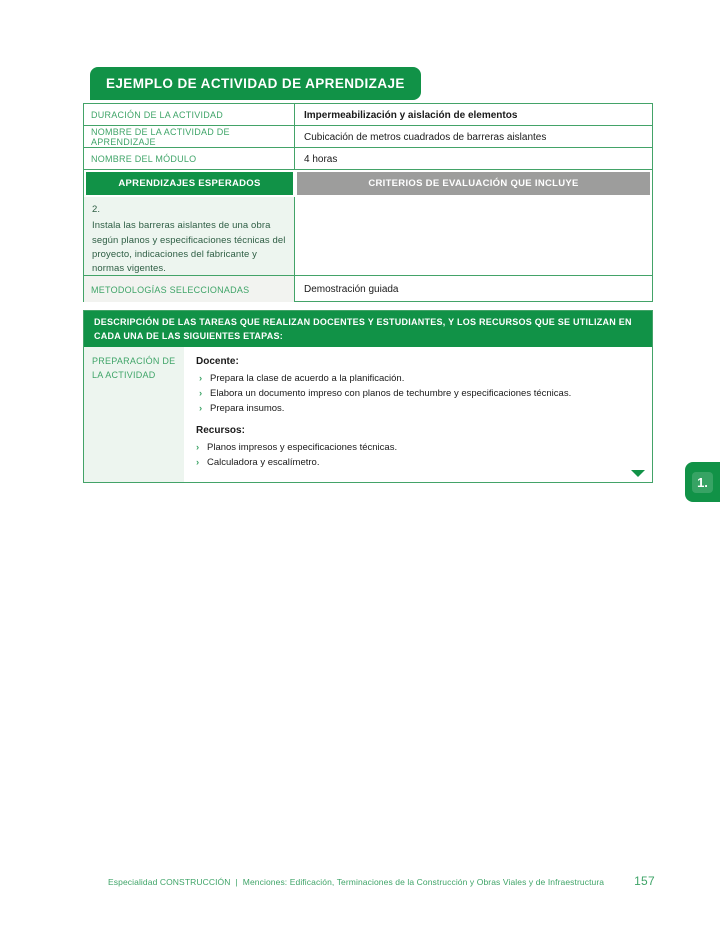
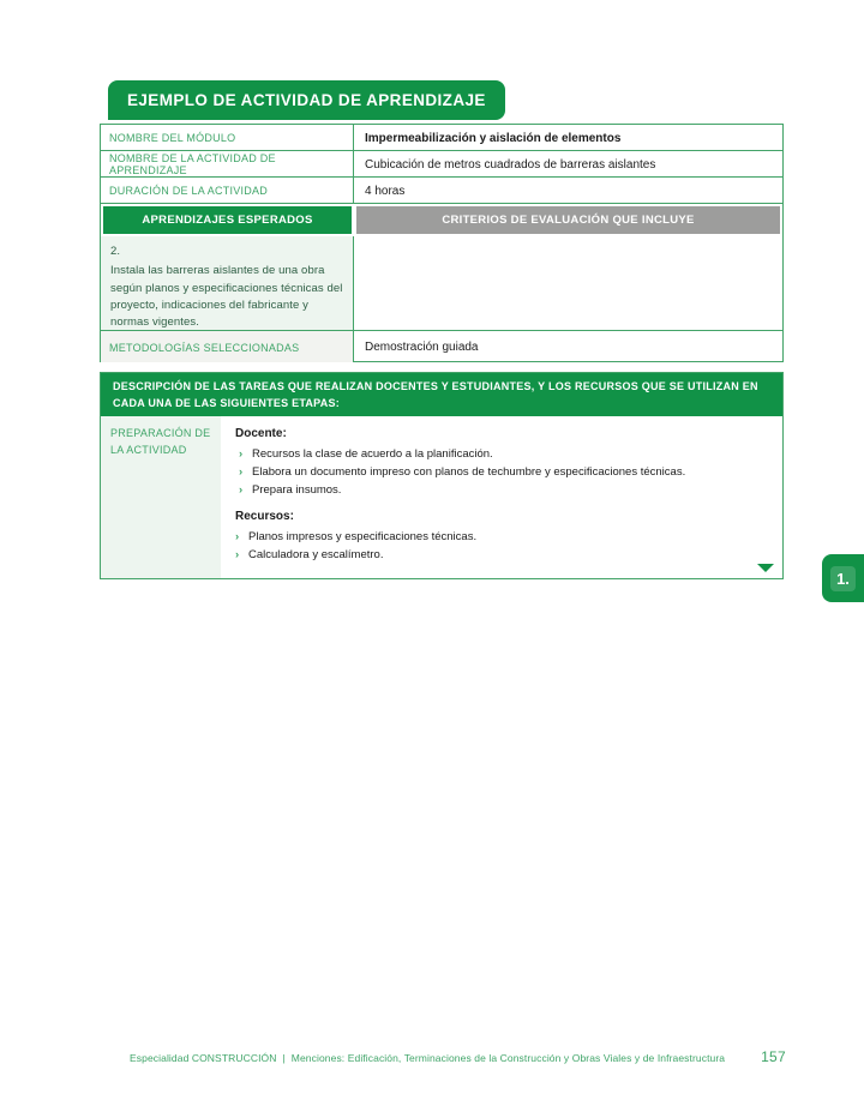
  EJEMPLO DE ACTIVIDAD DE APRENDIZAJE
- DURACIÓN DE LA ACTIVIDAD
+ NOMBRE DEL MÓDULO
  Impermeabilización y aislación de elementos
  NOMBRE DE LA ACTIVIDAD DE APRENDIZAJE
  Cubicación de metros cuadrados de barreras aislantes
- NOMBRE DEL MÓDULO
+ DURACIÓN DE LA ACTIVIDAD
  4 horas
  APRENDIZAJES ESPERADOS
  CRITERIOS DE EVALUACIÓN QUE INCLUYE
  2.
  Instala las barreras aislantes de una obra según planos y especificaciones técnicas del proyecto, indicaciones del fabricante y normas vigentes.
  METODOLOGÍAS SELECCIONADAS
  Demostración guiada
  DESCRIPCIÓN DE LAS TAREAS QUE REALIZAN DOCENTES Y ESTUDIANTES, Y LOS RECURSOS QUE SE UTILIZAN EN CADA UNA DE LAS SIGUIENTES ETAPAS:
  PREPARACIÓN DE LA ACTIVIDAD
  Docente:
  ›
- Prepara la clase de acuerdo a la planificación.
+ Recursos la clase de acuerdo a la planificación.
  ›
  Elabora un documento impreso con planos de techumbre y especificaciones técnicas.
  ›
  Prepara insumos.
  Recursos:
  ›
  Planos impresos y especificaciones técnicas.
  ›
  Calculadora y escalímetro.
  1.
  Especialidad CONSTRUCCIÓN | Menciones: Edificación, Terminaciones de la Construcción y Obras Viales y de Infraestructura
  157
